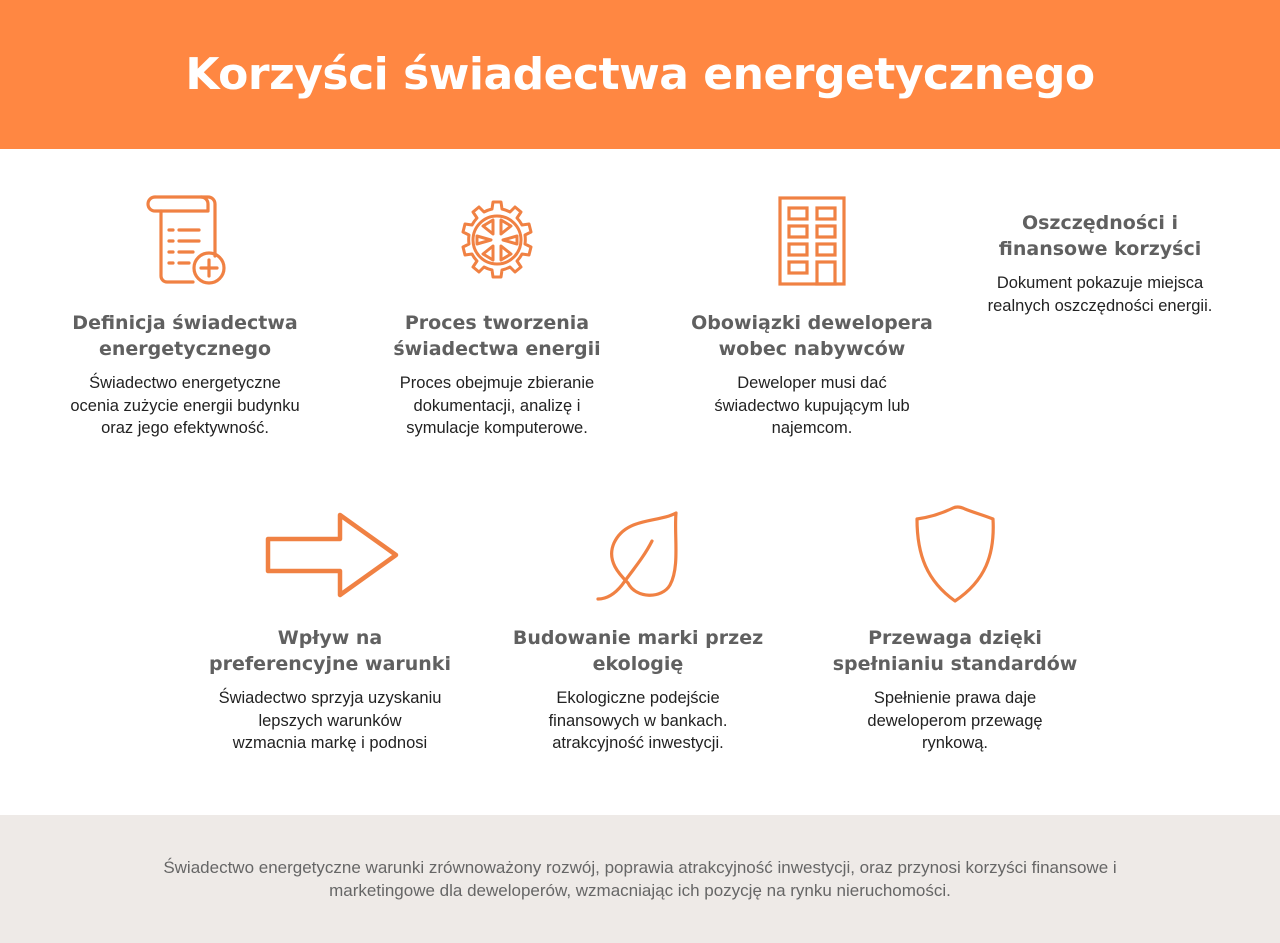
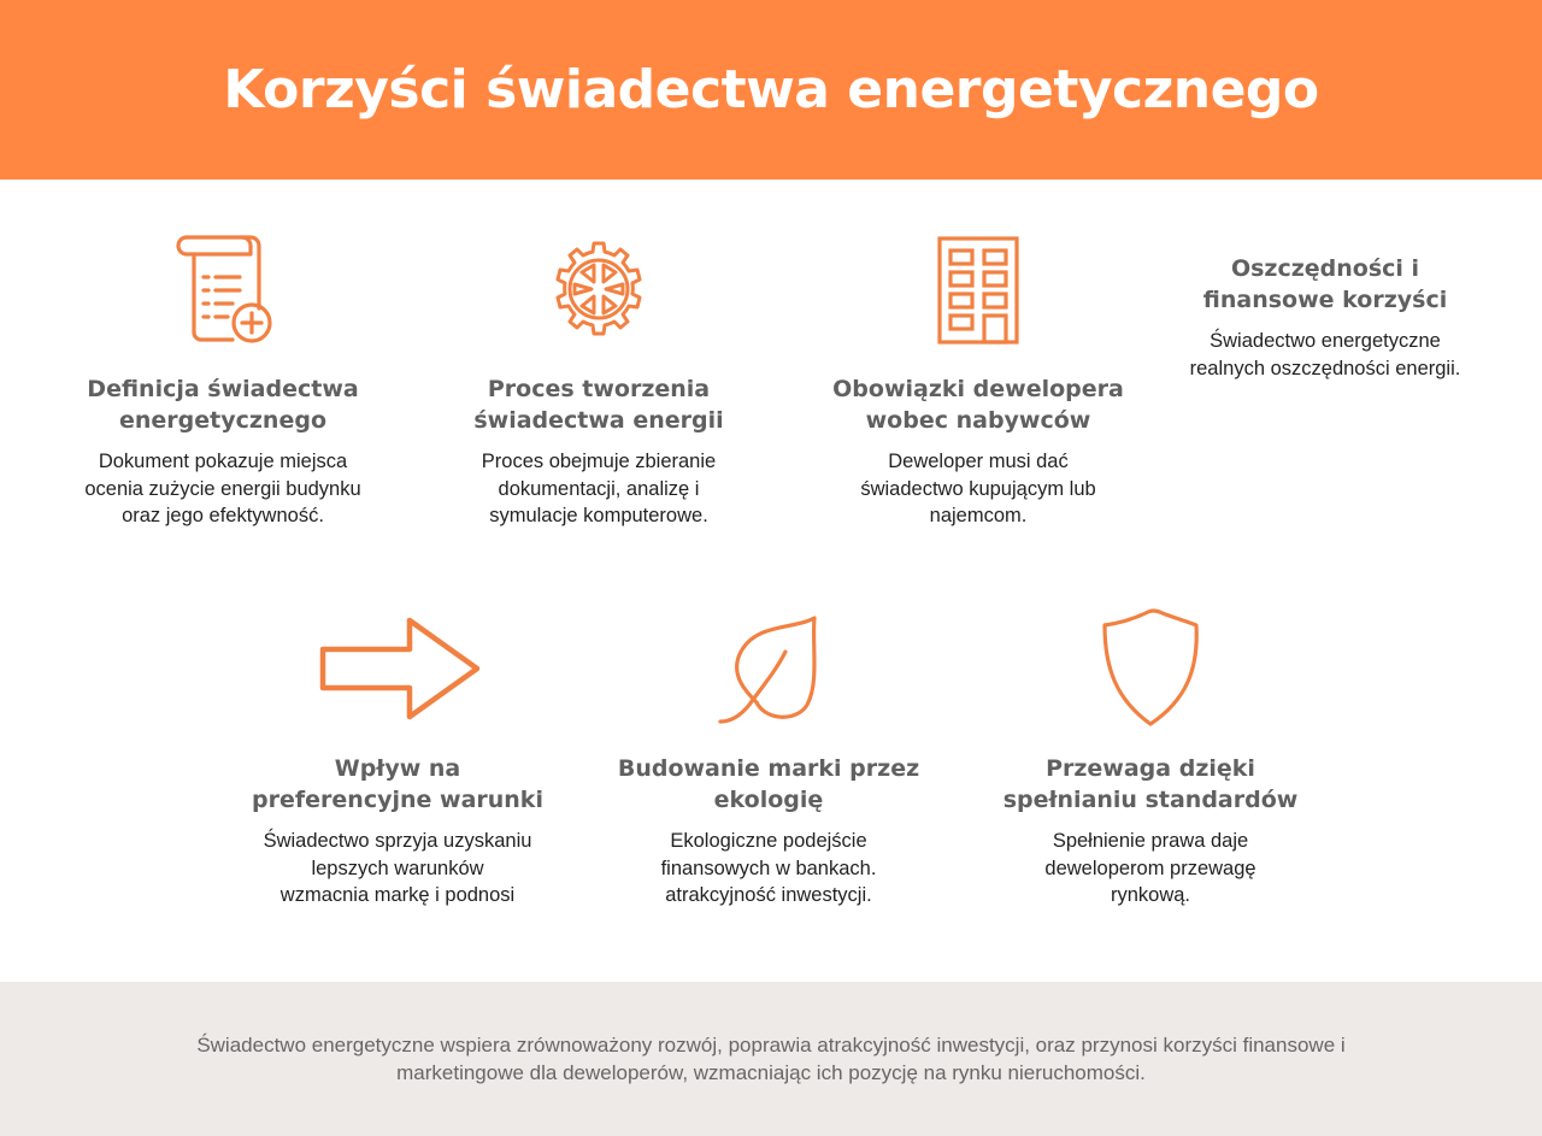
  Korzyści świadectwa energetycznego
  Definicja świadectwa
  energetycznego
- Świadectwo energetyczne
+ Dokument pokazuje miejsca
  ocenia zużycie energii budynku
  oraz jego efektywność.
  Proces tworzenia
  świadectwa energii
  Proces obejmuje zbieranie
  dokumentacji, analizę i
  symulacje komputerowe.
  Obowiązki dewelopera
  wobec nabywców
  Deweloper musi dać
  świadectwo kupującym lub
  najemcom.
  Oszczędności i
  finansowe korzyści
- Dokument pokazuje miejsca
+ Świadectwo energetyczne
  realnych oszczędności energii.
  Wpływ na
  preferencyjne warunki
  Świadectwo sprzyja uzyskaniu
  lepszych warunków
  wzmacnia markę i podnosi
  Budowanie marki przez
  ekologię
  Ekologiczne podejście
  finansowych w bankach.
  atrakcyjność inwestycji.
  Przewaga dzięki
  spełnianiu standardów
  Spełnienie prawa daje
  deweloperom przewagę
  rynkową.
- Świadectwo energetyczne warunki zrównoważony rozwój, poprawia atrakcyjność inwestycji, oraz przynosi korzyści finansowe i
+ Świadectwo energetyczne wspiera zrównoważony rozwój, poprawia atrakcyjność inwestycji, oraz przynosi korzyści finansowe i
  marketingowe dla deweloperów, wzmacniając ich pozycję na rynku nieruchomości.
